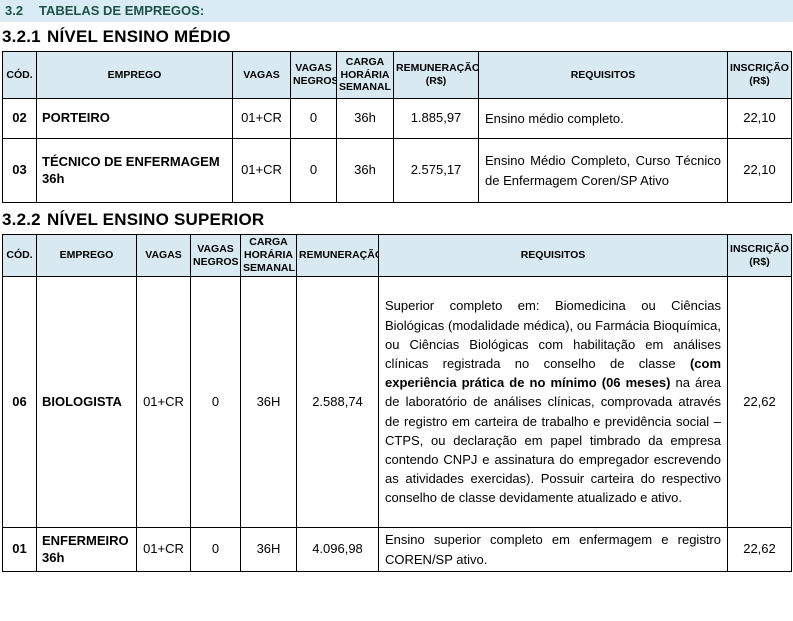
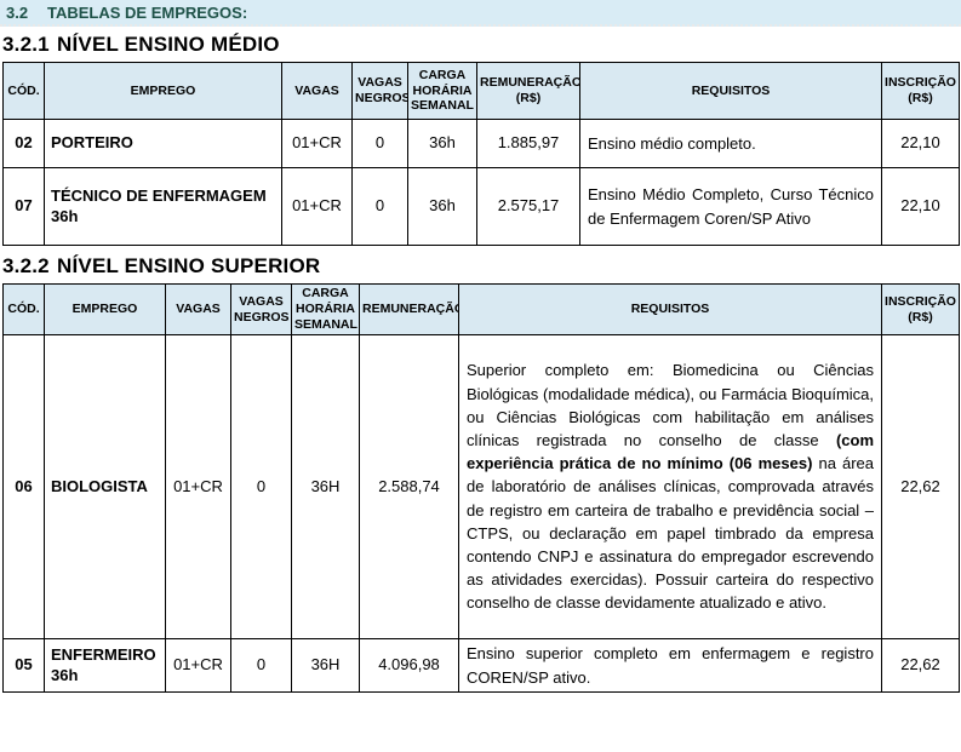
  3.2
  TABELAS DE EMPREGOS:
  3.2.1
  NÍVEL ENSINO MÉDIO
  CÓD.	EMPREGO	VAGAS	VAGAS NEGROS	CARGA HORÁRIA SEMANAL	REMUNERAÇÃO (R$)	REQUISITOS	INSCRIÇÃO (R$)
  02	PORTEIRO	01+CR	0	36h	1.885,97	Ensino médio completo.	22,10
- 03	TÉCNICO DE ENFERMAGEM 36h	01+CR	0	36h	2.575,17	Ensino Médio Completo, Curso Técnico de Enfermagem Coren/SP Ativo	22,10
+ 07	TÉCNICO DE ENFERMAGEM 36h	01+CR	0	36h	2.575,17	Ensino Médio Completo, Curso Técnico de Enfermagem Coren/SP Ativo	22,10
  3.2.2
  NÍVEL ENSINO SUPERIOR
  CÓD.	EMPREGO	VAGAS	VAGAS NEGROS	CARGA HORÁRIA SEMANAL	REMUNERAÇÃ	REQUISITOS	INSCRIÇÃO (R$)
  06	BIOLOGISTA	01+CR	0	36H	2.588,74	Superior completo em: Biomedicina ou Ciências Biológicas (modalidade médica), ou Farmácia Bioquímica, ou Ciências Biológicas com habilitação em análises clínicas registrada no conselho de classe (com experiência prática de no mínimo (06 meses) na área de laboratório de análises clínicas, comprovada através de registro em carteira de trabalho e previdência social –CTPS, ou declaração em papel timbrado da empresa contendo CNPJ e assinatura do empregador escrevendo as atividades exercidas). Possuir carteira do respectivo conselho de classe devidamente atualizado e ativo.	22,62
- 01	ENFERMEIRO 36h	01+CR	0	36H	4.096,98	Ensino superior completo em enfermagem e registro COREN/SP ativo.	22,62
+ 05	ENFERMEIRO 36h	01+CR	0	36H	4.096,98	Ensino superior completo em enfermagem e registro COREN/SP ativo.	22,62
